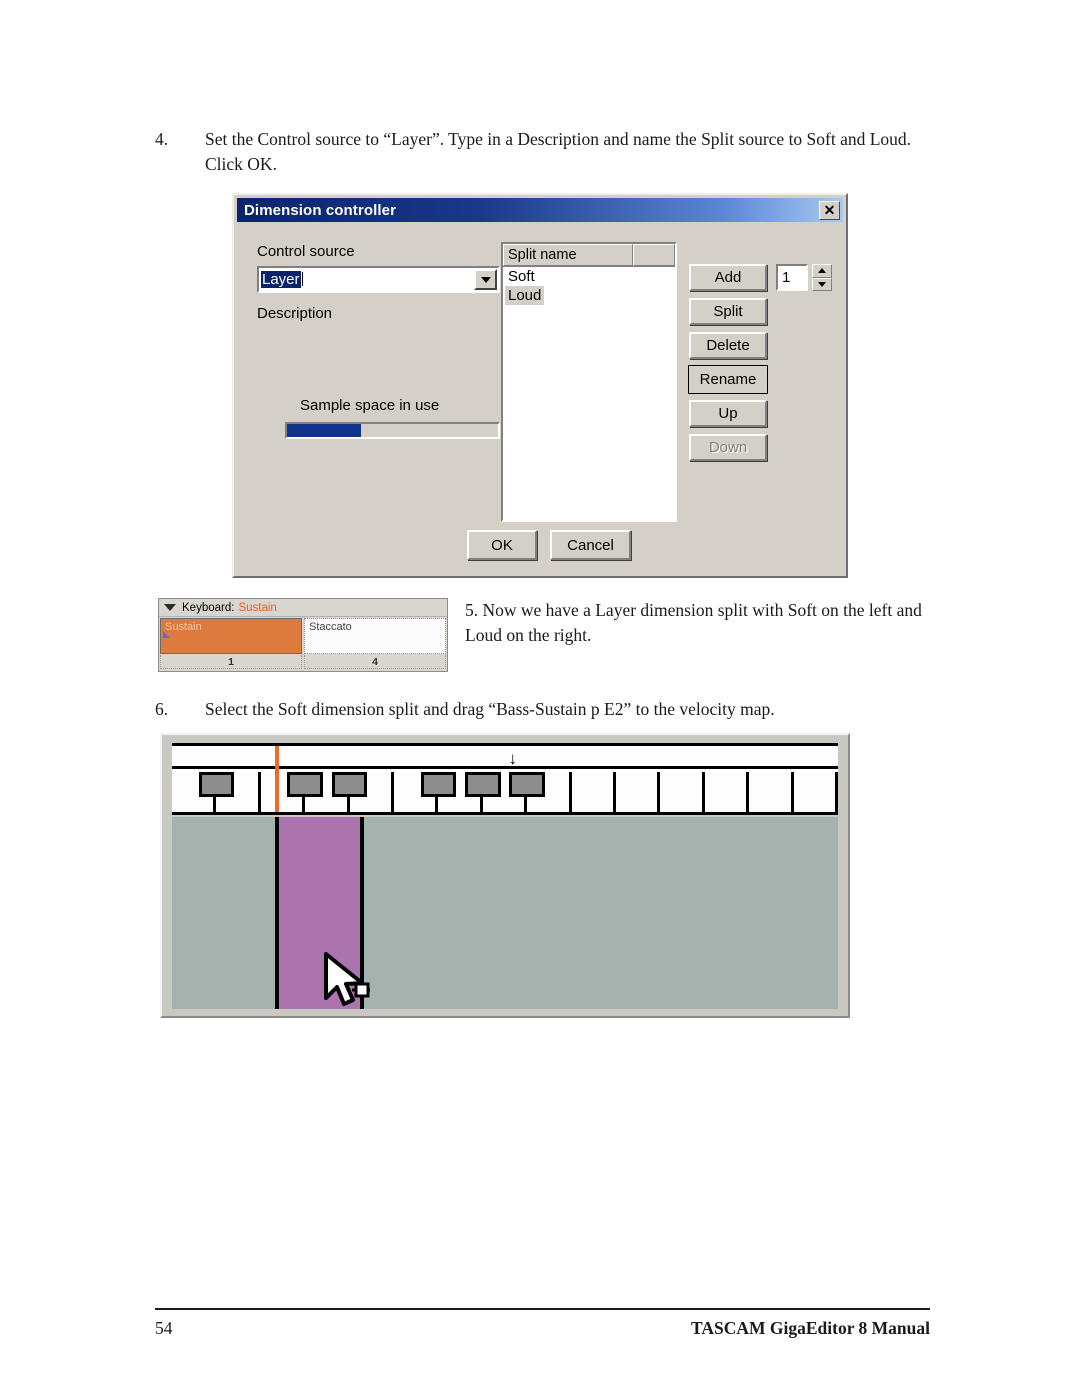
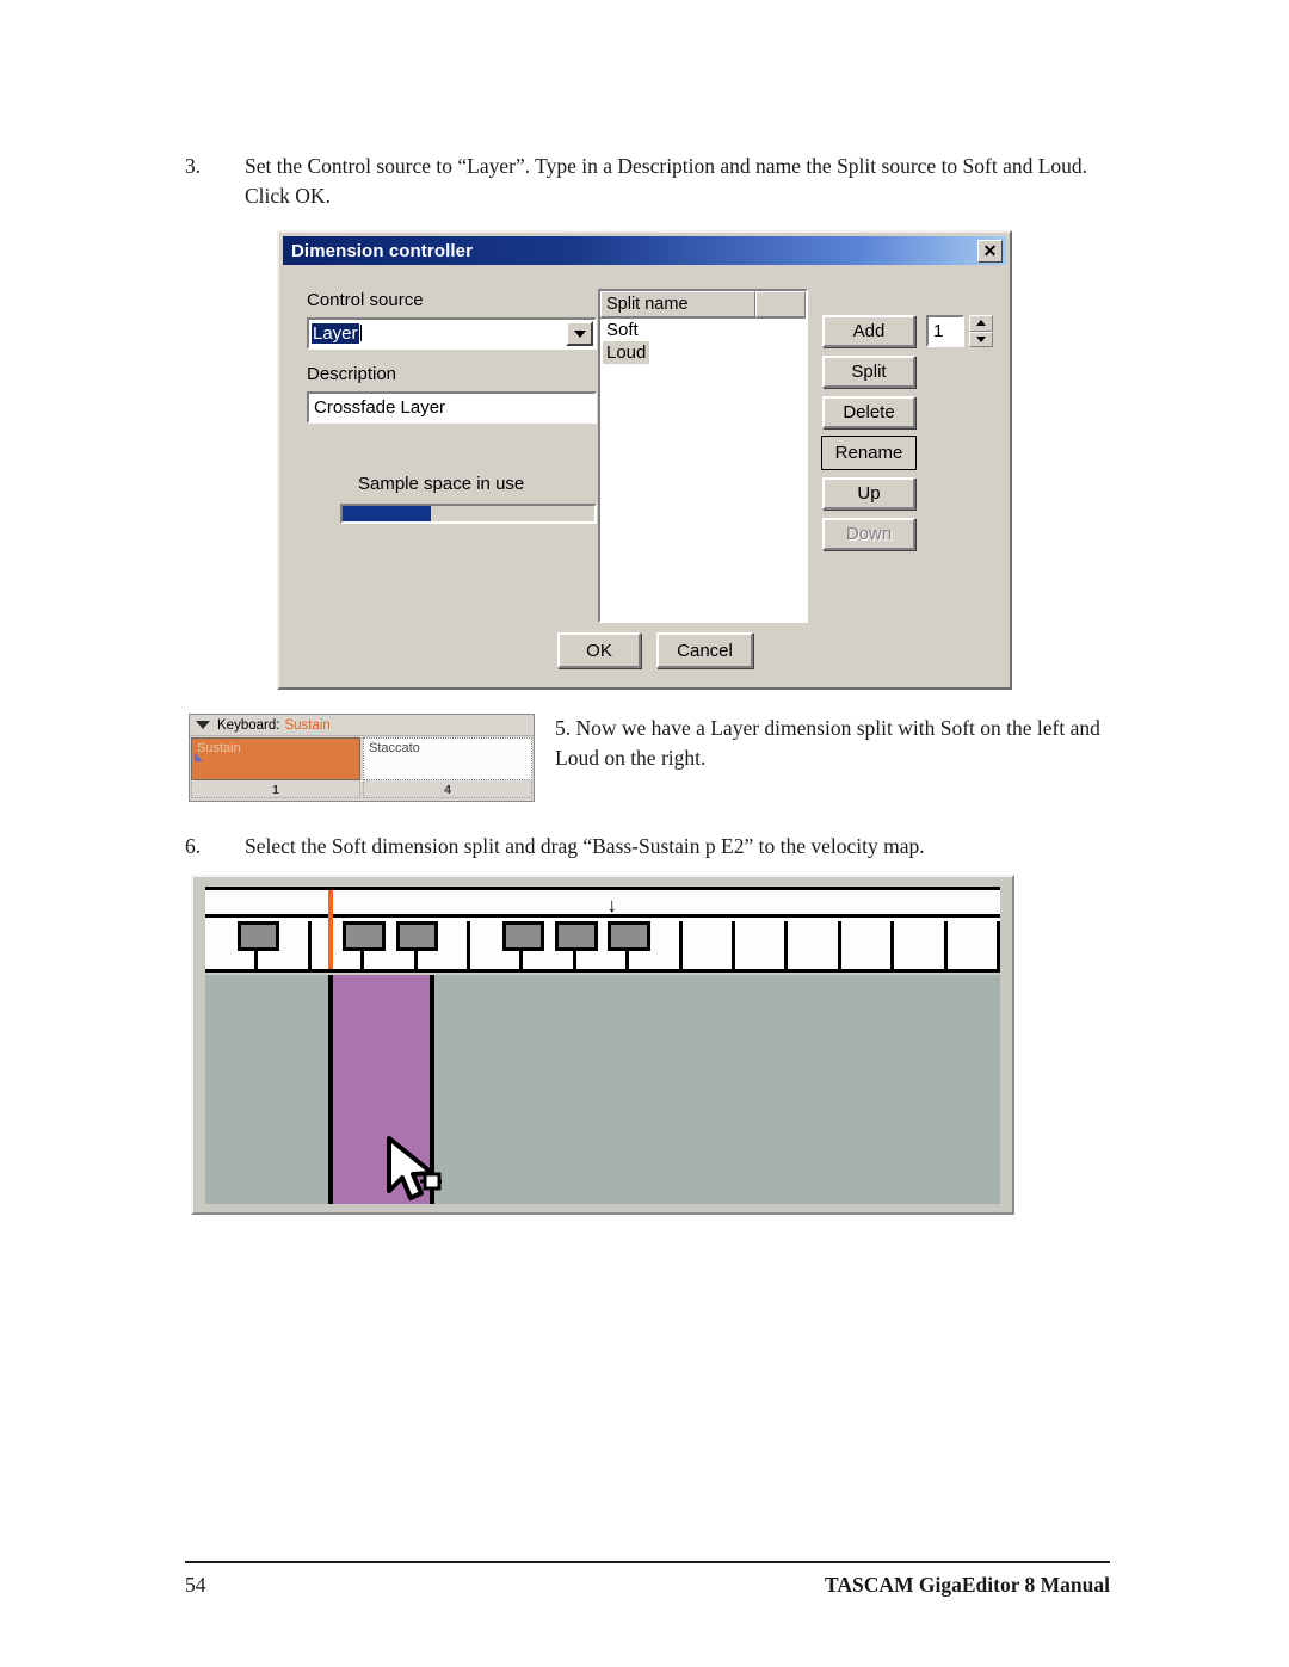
- 4.
+ 3.
  Set the Control source to “Layer”. Type in a Description and name the Split source to Soft and Loud. Click OK.
  Dimension controller
  ✕
  Control source
  Layer
  Description
+ Crossfade Layer
  Sample space in use
  Split name
  Soft
  Loud
  Add
  Split
  Delete
  Rename
  Up
  Down
  1
  OK
  Cancel
  Keyboard:
  Sustain
  Sustain
  Staccato
  1
  4
  5. Now we have a Layer dimension split with Soft on the left and Loud on the right.
  6.
  Select the Soft dimension split and drag “Bass-Sustain p E2” to the velocity map.
  ↓
  54
  TASCAM GigaEditor 8 Manual
